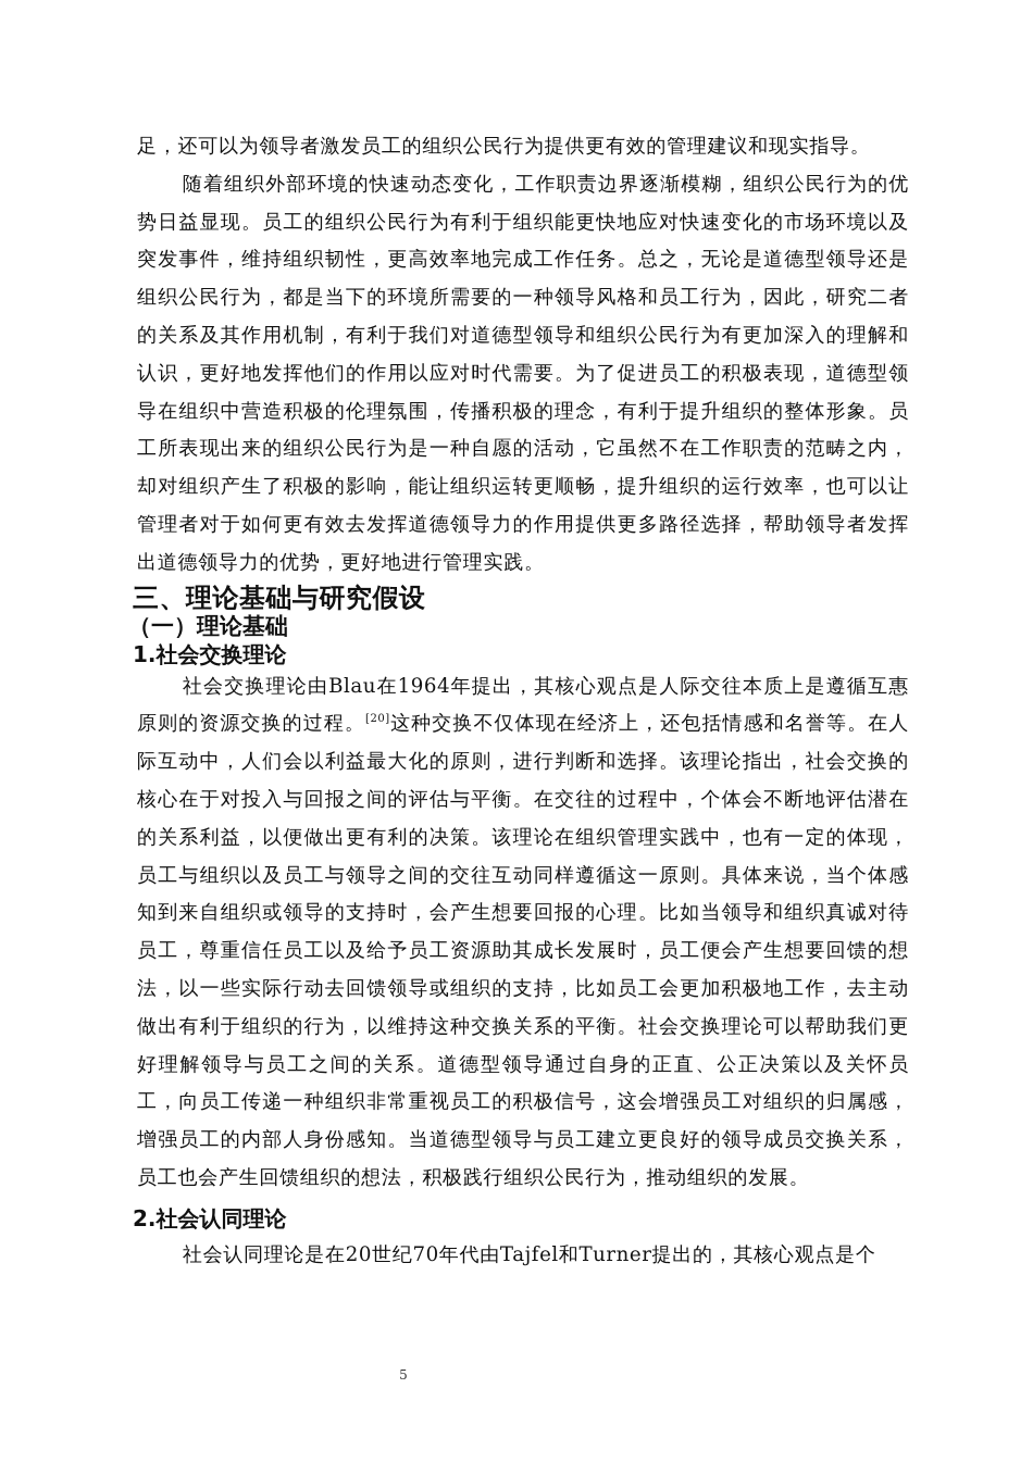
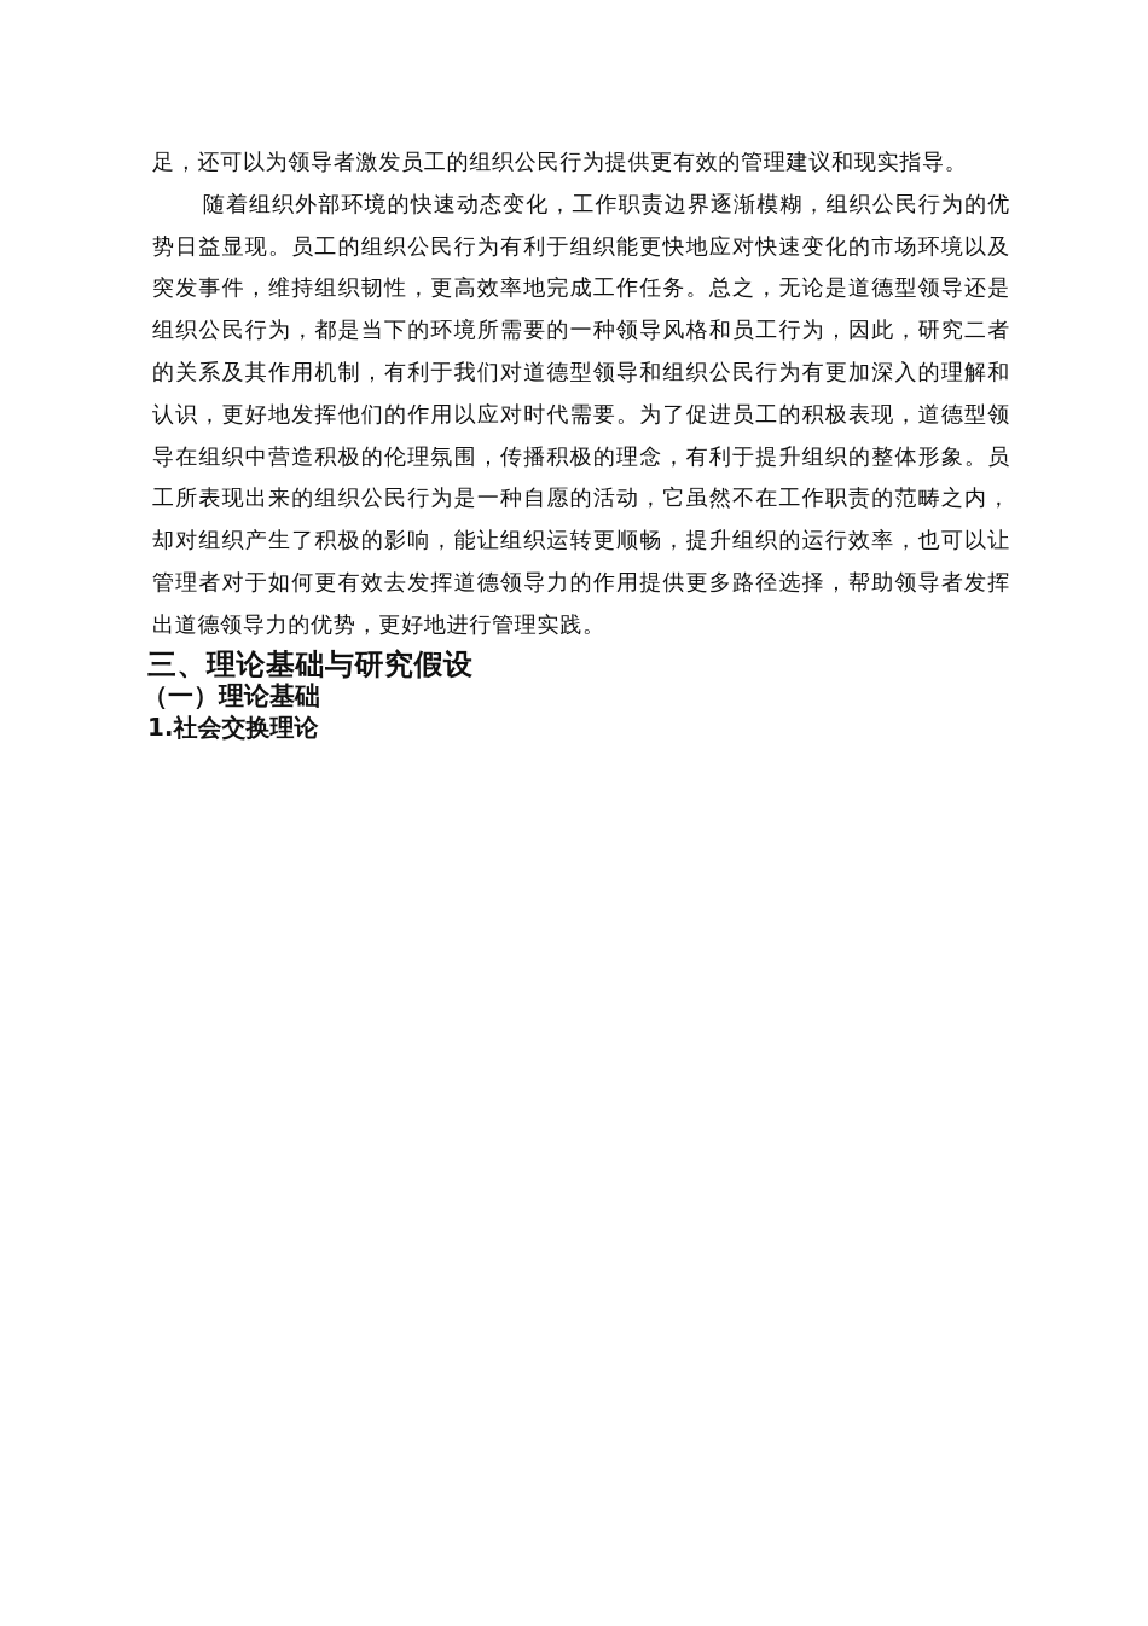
  足，还可以为领导者激发员工的组织公民行为提供更有效的管理建议和现实指导。
  随着组织外部环境的快速动态变化，工作职责边界逐渐模糊，组织公民行为的优势日益显现。员工的组织公民行为有利于组织能更快地应对快速变化的市场环境以及突发事件，维持组织韧性，更高效率地完成工作任务。总之，无论是道德型领导还是组织公民行为，都是当下的环境所需要的一种领导风格和员工行为，因此，研究二者的关系及其作用机制，有利于我们对道德型领导和组织公民行为有更加深入的理解和认识，更好地发挥他们的作用以应对时代需要。为了促进员工的积极表现，道德型领导在组织中营造积极的伦理氛围，传播积极的理念，有利于提升组织的整体形象。员工所表现出来的组织公民行为是一种自愿的活动，它虽然不在工作职责的范畴之内，却对组织产生了积极的影响，能让组织运转更顺畅，提升组织的运行效率，也可以让管理者对于如何更有效去发挥道德领导力的作用提供更多路径选择，帮助领导者发挥出道德领导力的优势，更好地进行管理实践。
  三、理论基础与研究假设
  （一）理论基础
  1.社会交换理论
- 社会交换理论由Blau在1964年提出，其核心观点是人际交往本质上是遵循互惠原则的资源交换的过程。[20]这种交换不仅体现在经济上，还包括情感和名誉等。在人际互动中，人们会以利益最大化的原则，进行判断和选择。该理论指出，社会交换的核心在于对投入与回报之间的评估与平衡。在交往的过程中，个体会不断地评估潜在的关系利益，以便做出更有利的决策。该理论在组织管理实践中，也有一定的体现，员工与组织以及员工与领导之间的交往互动同样遵循这一原则。具体来说，当个体感知到来自组织或领导的支持时，会产生想要回报的心理。比如当领导和组织真诚对待员工，尊重信任员工以及给予员工资源助其成长发展时，员工便会产生想要回馈的想法，以一些实际行动去回馈领导或组织的支持，比如员工会更加积极地工作，去主动做出有利于组织的行为，以维持这种交换关系的平衡。社会交换理论可以帮助我们更好理解领导与员工之间的关系。道德型领导通过自身的正直、公正决策以及关怀员工，向员工传递一种组织非常重视员工的积极信号，这会增强员工对组织的归属感，增强员工的内部人身份感知。当道德型领导与员工建立更良好的领导成员交换关系，员工也会产生回馈组织的想法，积极践行组织公民行为，推动组织的发展。
- 2.社会认同理论
- 社会认同理论是在20世纪70年代由Tajfel和Turner提出的，其核心观点是个
- 5
